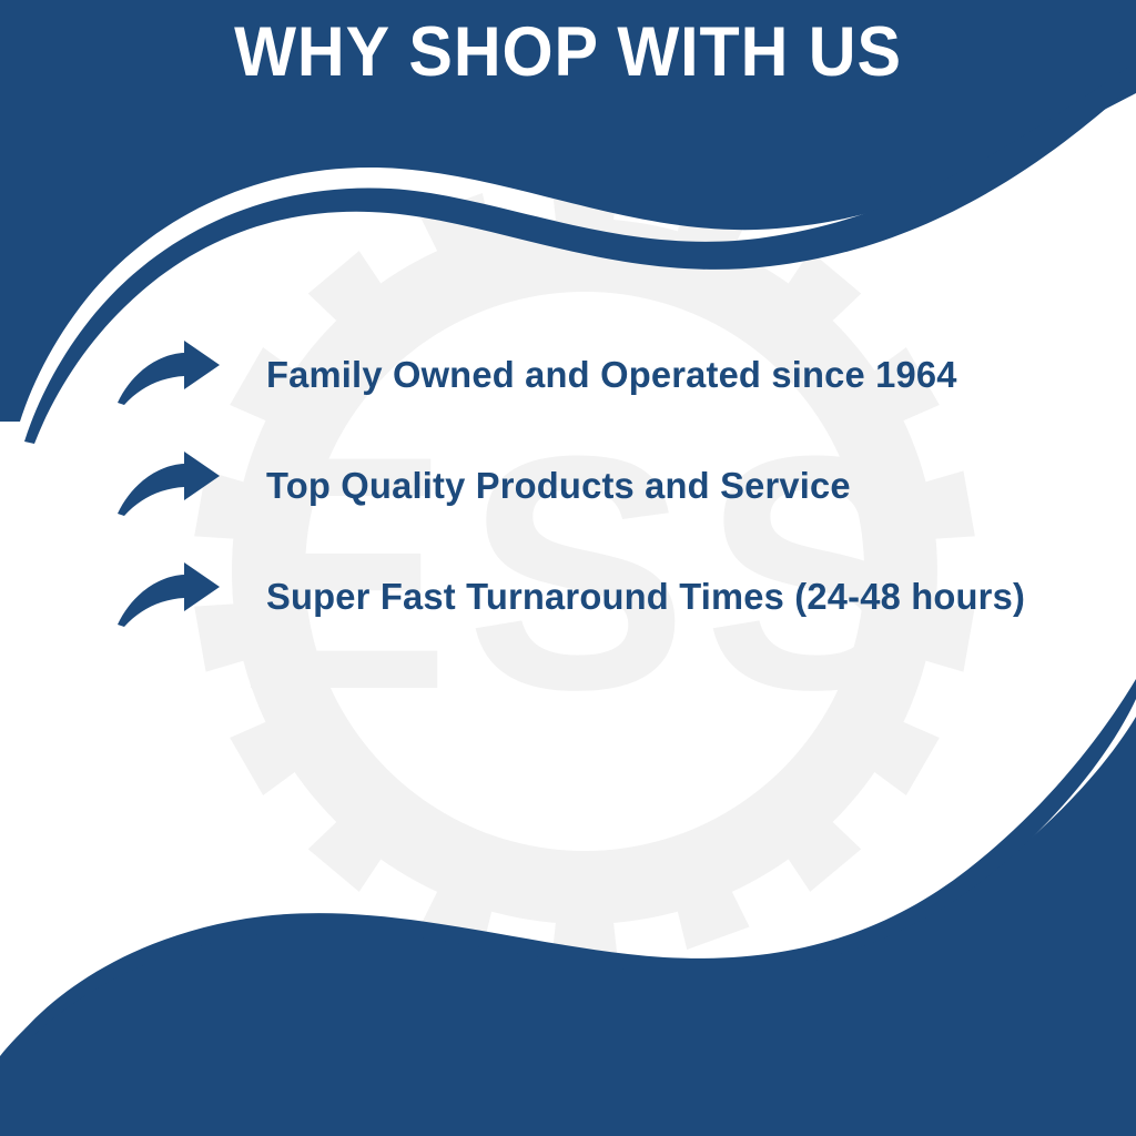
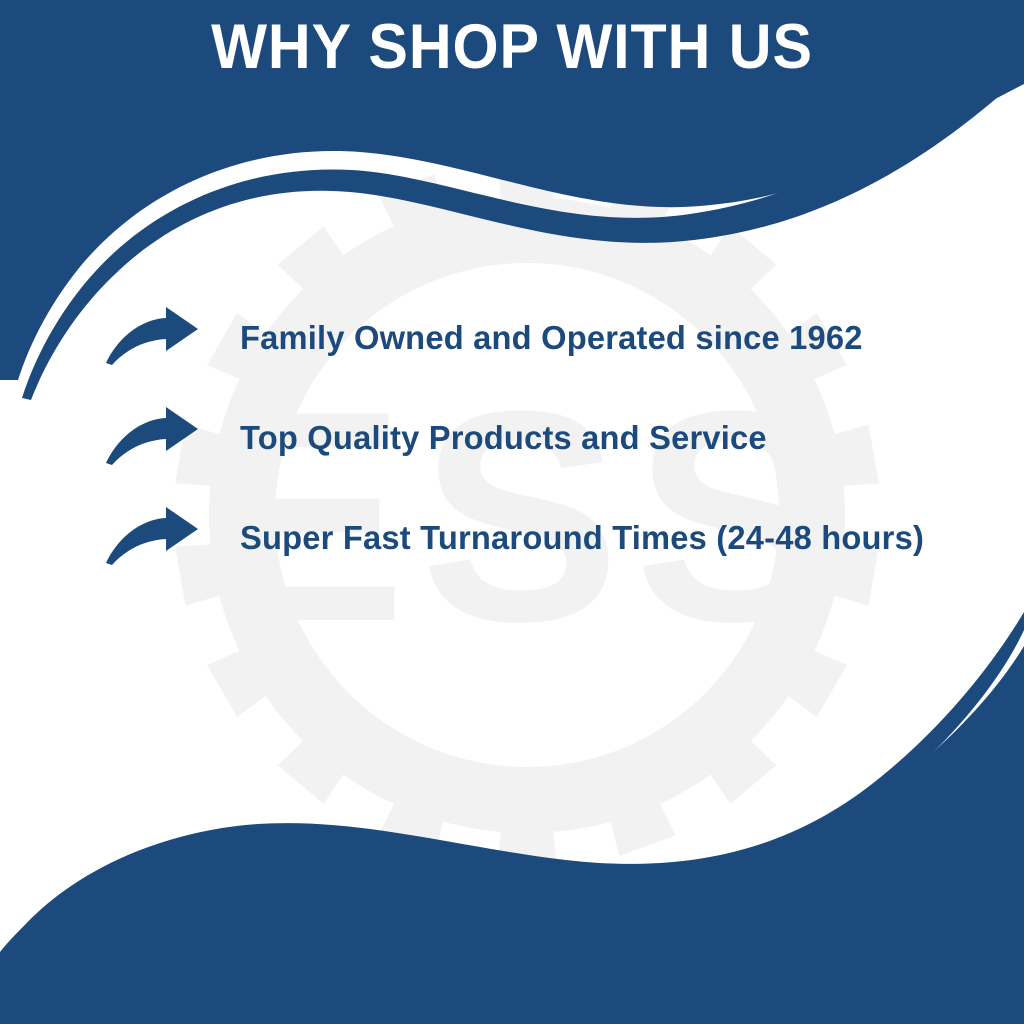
  ESS
  WHY SHOP WITH US
- Family Owned and Operated since 1964
+ Family Owned and Operated since 1962
  Top Quality Products and Service
  Super Fast Turnaround Times (24-48 hours)
